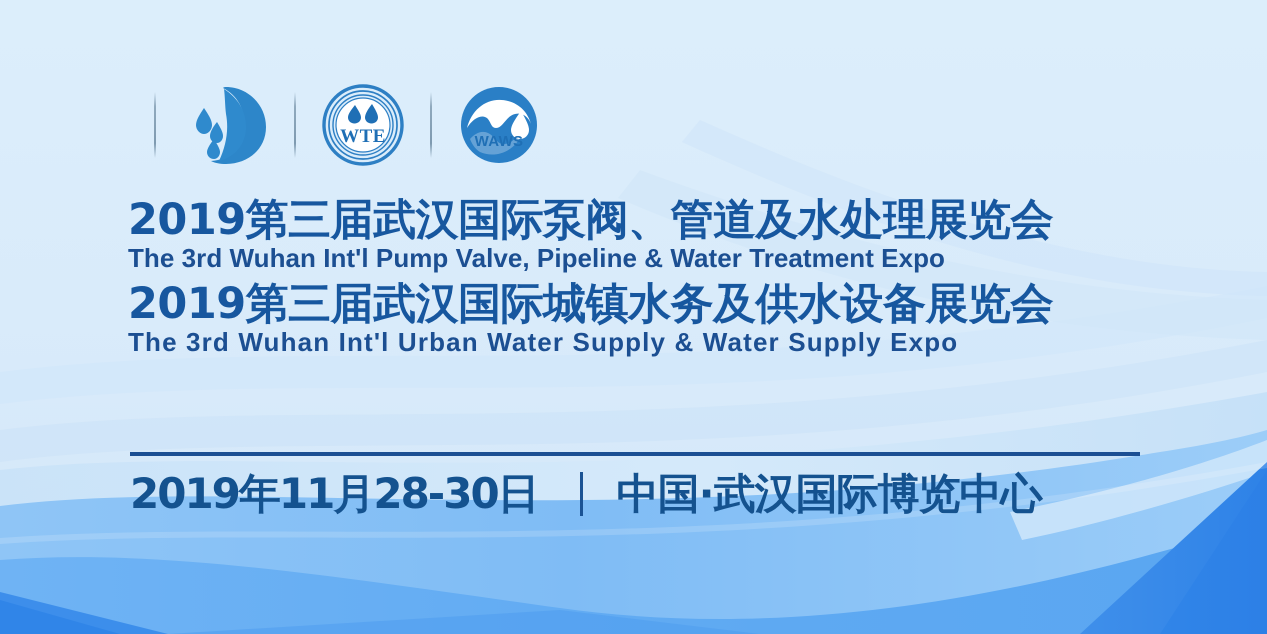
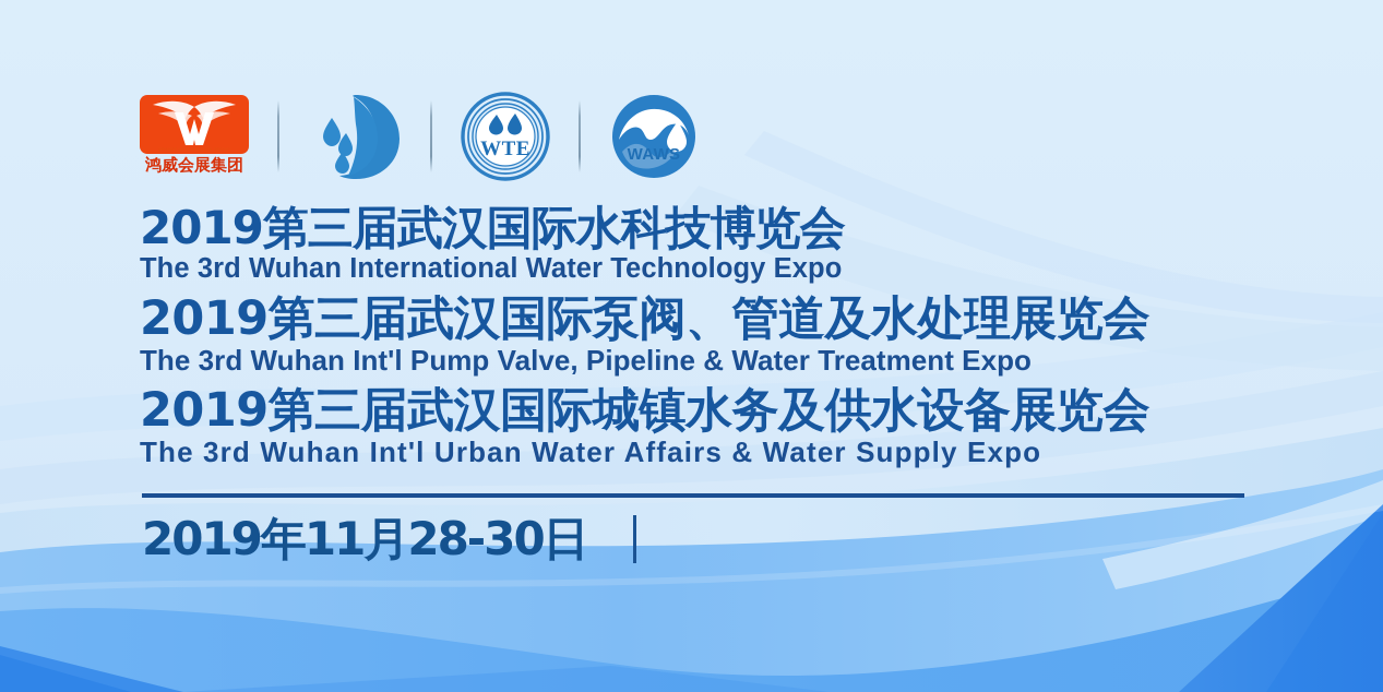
+ 鸿威会展集团
  WTE
  WAWS
+ 2019第三届武汉国际水科技博览会
+ The 3rd Wuhan International Water Technology Expo
  2019第三届武汉国际泵阀、管道及水处理展览会
  The 3rd Wuhan Int'l Pump Valve, Pipeline & Water Treatment Expo
  2019第三届武汉国际城镇水务及供水设备展览会
- The 3rd Wuhan Int'l Urban Water Supply & Water Supply Expo
+ The 3rd Wuhan Int'l Urban Water Affairs & Water Supply Expo
  2019年11月28-30日
- 中国·武汉国际博览中心
